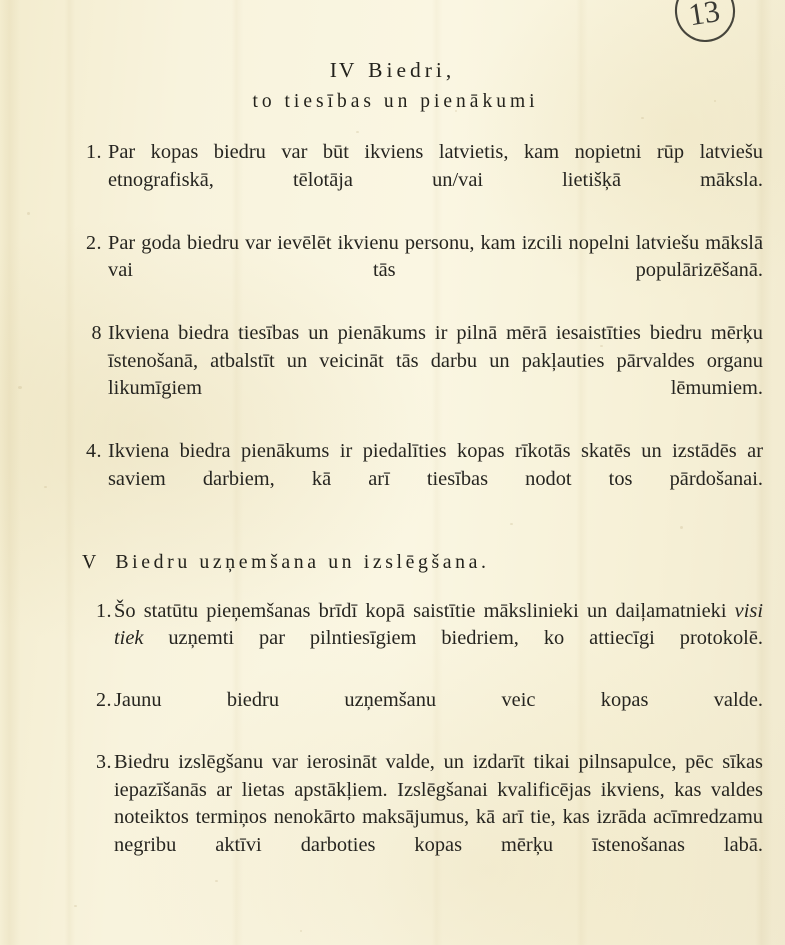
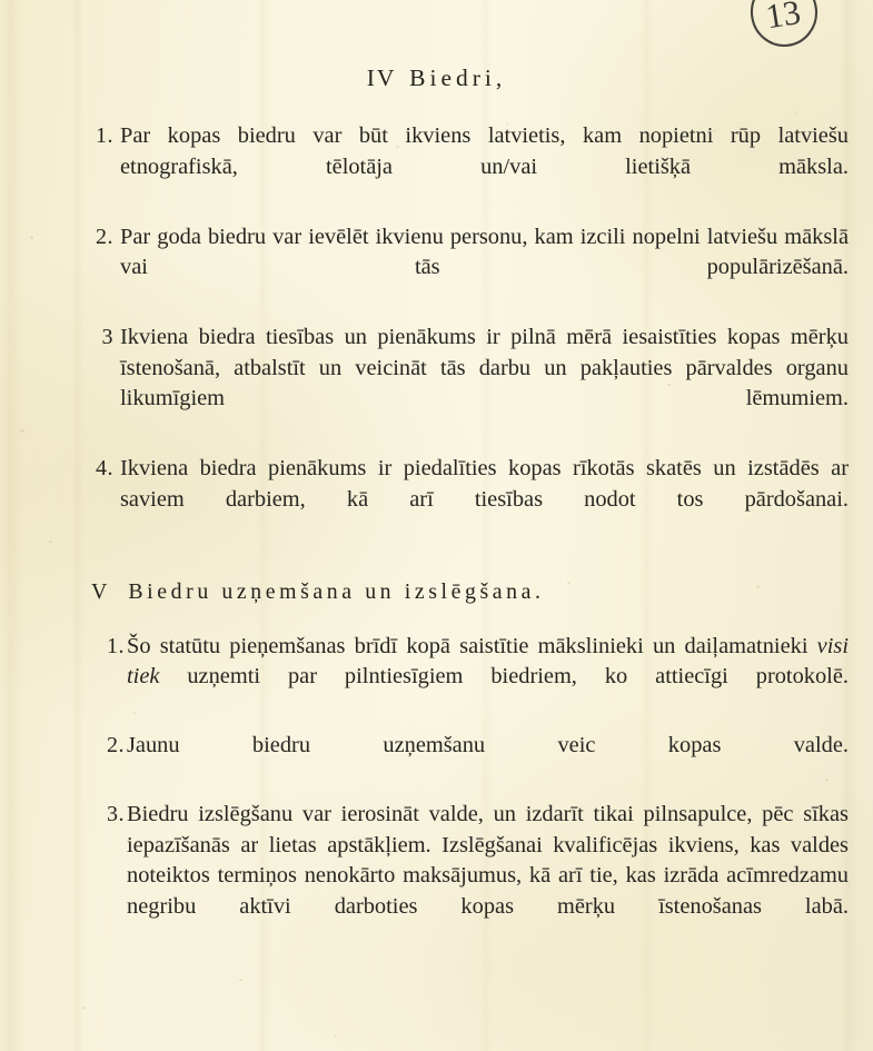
  IV Biedri,
- to tiesības un pienākumi
  1.
  Par kopas biedru var būt ikviens latvietis, kam nopietni rūp latviešu etnografiskā, tēlotāja un/vai lietišķā māksla.
  2.
  Par goda biedru var ievēlēt ikvienu personu, kam izcili nopelni latviešu mākslā vai tās populārizēšanā.
- 8
+ 3
- Ikviena biedra tiesības un pienākums ir pilnā mērā iesaistīties biedru mērķu īstenošanā, atbalstīt un veicināt tās darbu un pakļauties pārvaldes organu likumīgiem lēmumiem.
+ Ikviena biedra tiesības un pienākums ir pilnā mērā iesaistīties kopas mērķu īstenošanā, atbalstīt un veicināt tās darbu un pakļauties pārvaldes organu likumīgiem lēmumiem.
  4.
  Ikviena biedra pienākums ir piedalīties kopas rīkotās skatēs un izstādēs ar saviem darbiem, kā arī tiesības nodot tos pārdošanai.
  V Biedru uzņemšana un izslēgšana.
  1.
  Šo statūtu pieņemšanas brīdī kopā saistītie mākslinieki un daiļamatnieki visi tiek uzņemti par pilntiesīgiem biedriem, ko attiecīgi protokolē.
  2.
  Jaunu biedru uzņemšanu veic kopas valde.
  3.
  Biedru izslēgšanu var ierosināt valde, un izdarīt tikai pilnsapulce, pēc sīkas iepazīšanās ar lietas apstākļiem. Izslēgšanai kvalificējas ikviens, kas valdes noteiktos termiņos nenokārto maksājumus, kā arī tie, kas izrāda acīmredzamu negribu aktīvi darboties kopas mērķu īstenošanas labā.
